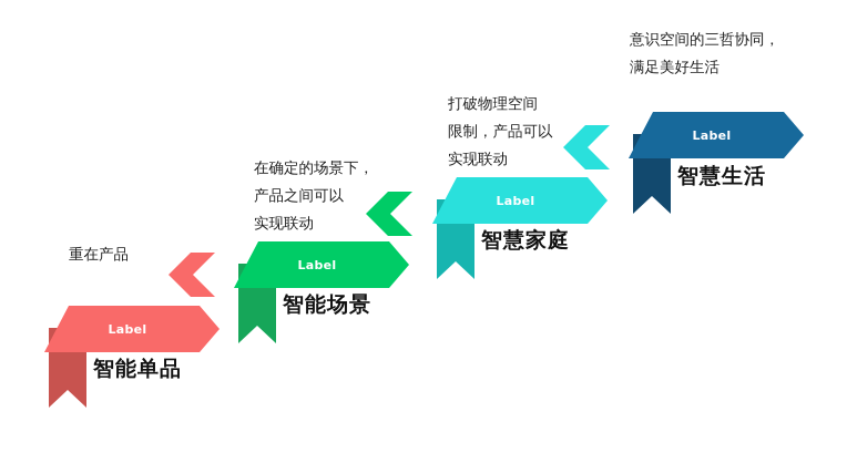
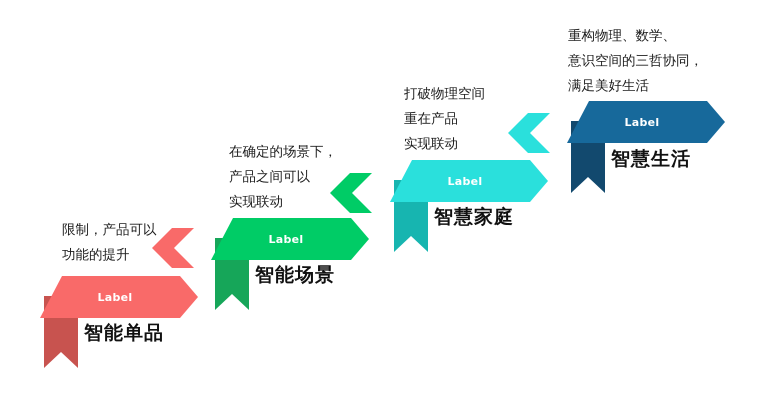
  Label
- 重在产品
+ 限制，产品可以
+ 功能的提升
  智能单品
  Label
  在确定的场景下，
  产品之间可以
  实现联动
  智能场景
  Label
  打破物理空间
- 限制，产品可以
+ 重在产品
  实现联动
  智慧家庭
  Label
+ 重构物理、数学、
  意识空间的三哲协同，
  满足美好生活
  智慧生活
